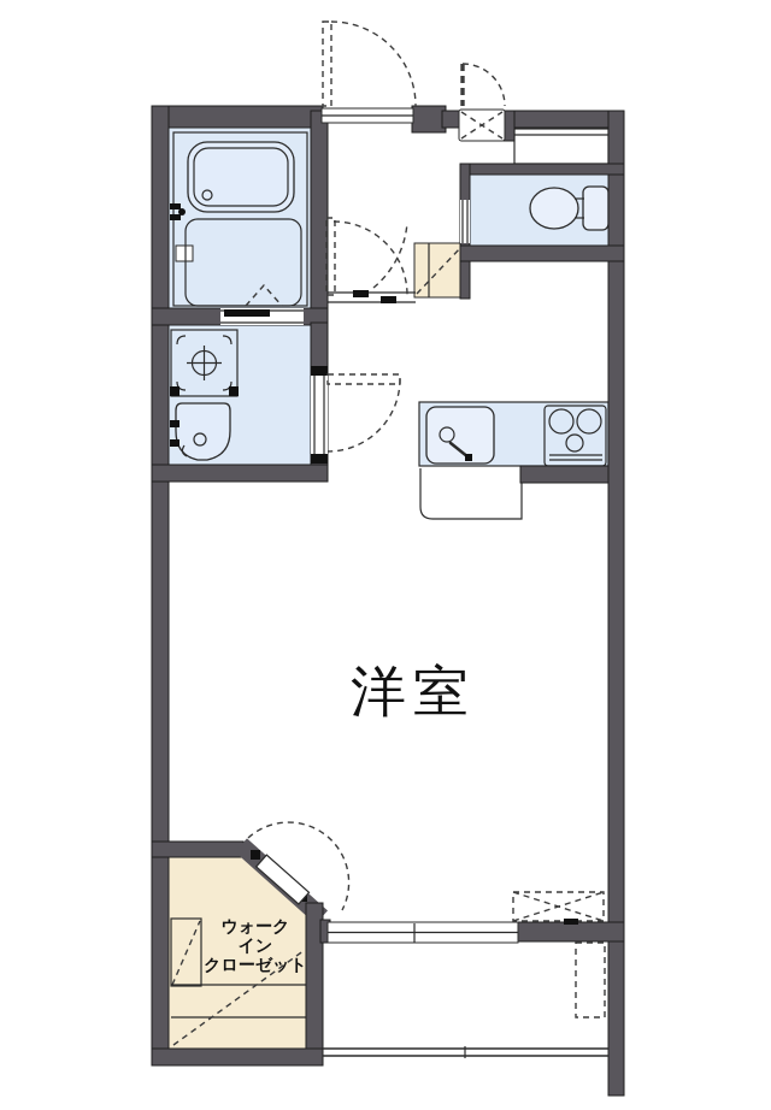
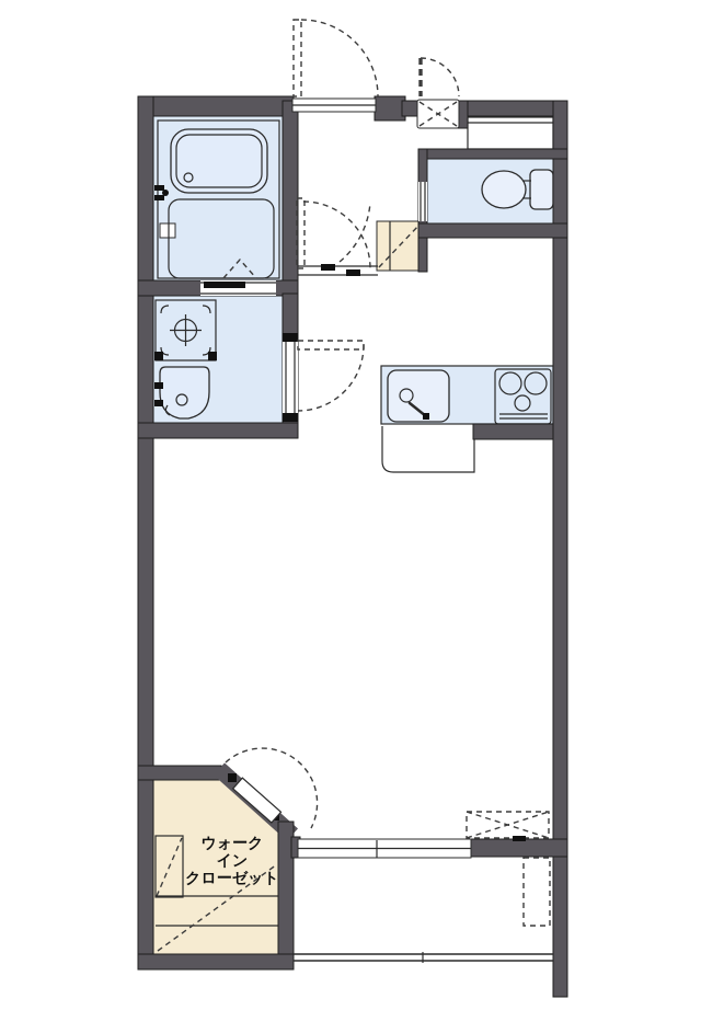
- 洋室
  ウォーク
  イン
  クローゼット
